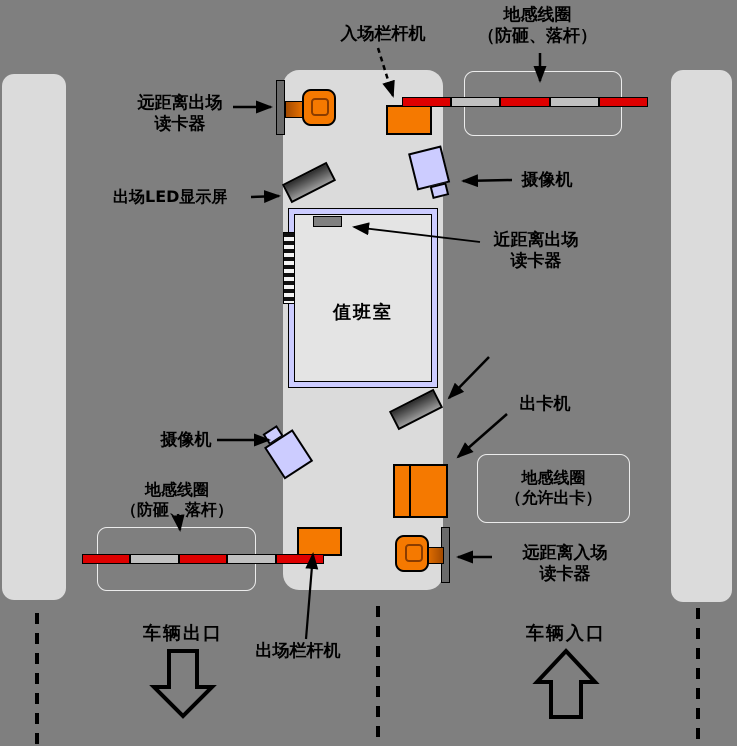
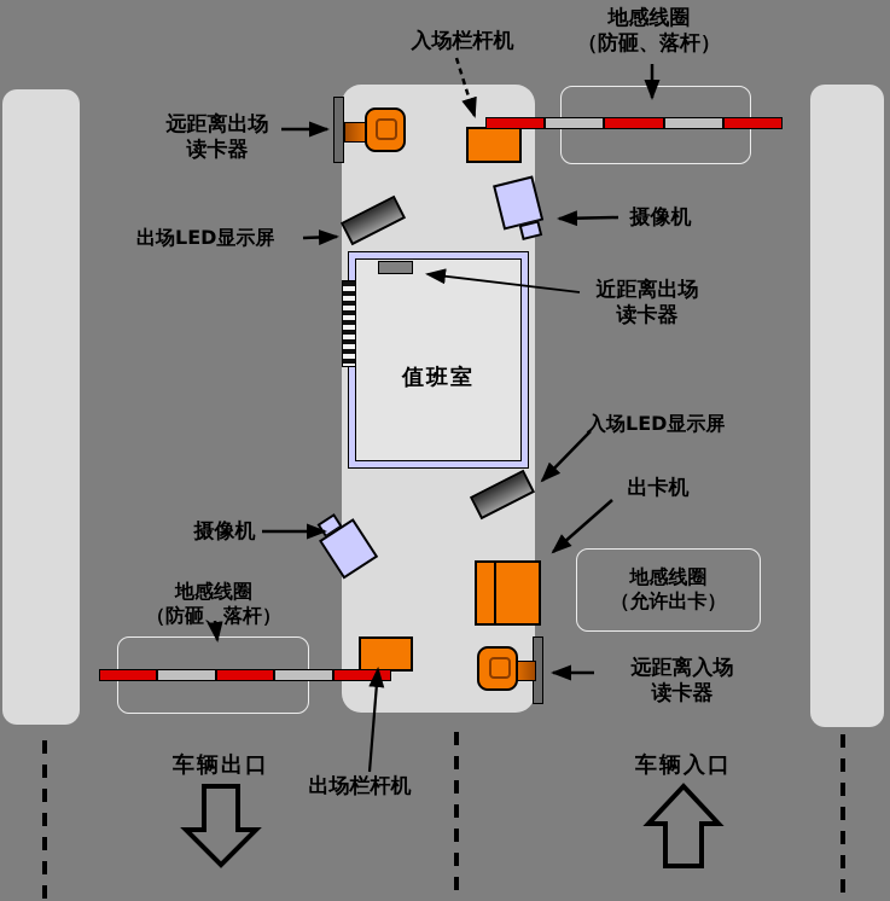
  地感线圈
  （允许出卡）
  值班室
  入场栏杆机
  地感线圈
  （防砸、落杆）
  远距离出场
  读卡器
  出场LED显示屏
  摄像机
  近距离出场
  读卡器
+ 入场LED显示屏
  出卡机
  摄像机
  地感线圈
  （防砸、落杆）
  远距离入场
  读卡器
  出场栏杆机
  车辆出口
  车辆入口
